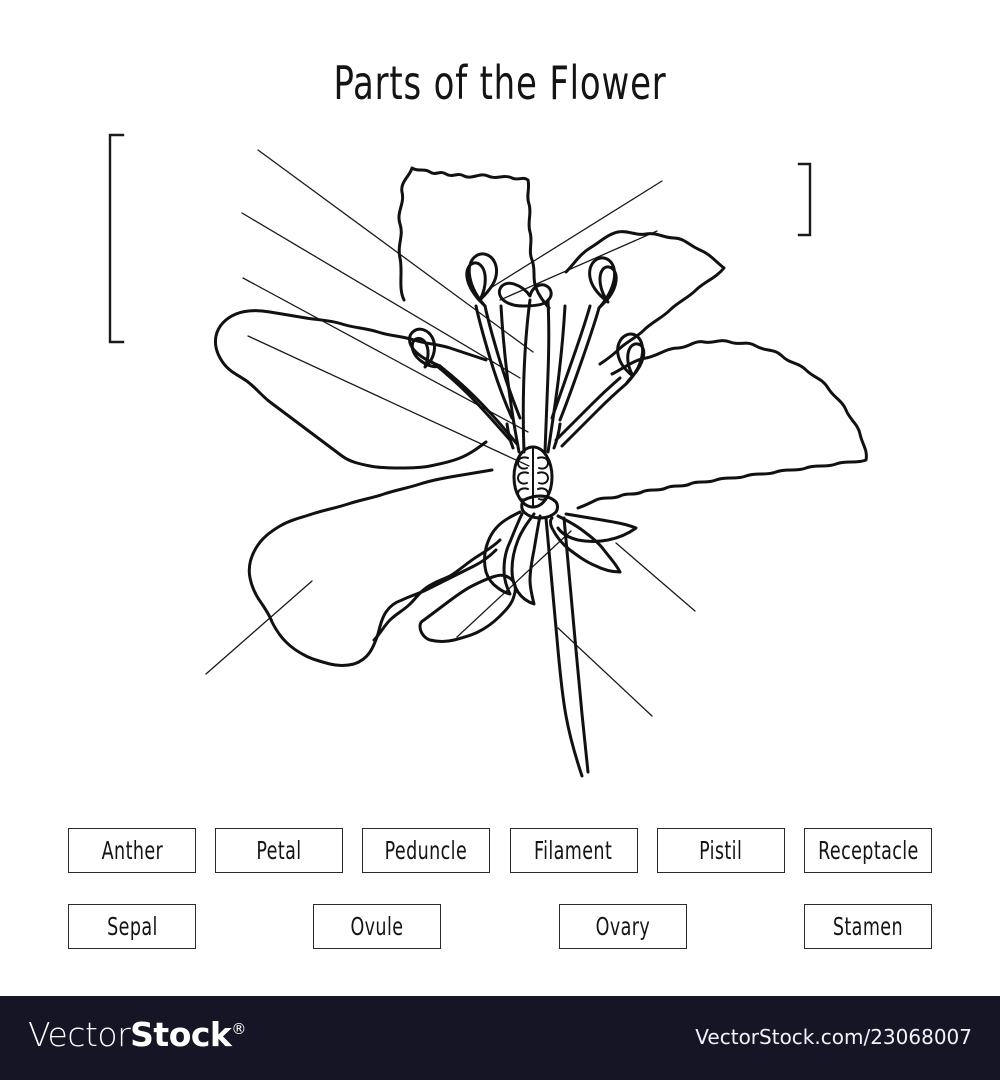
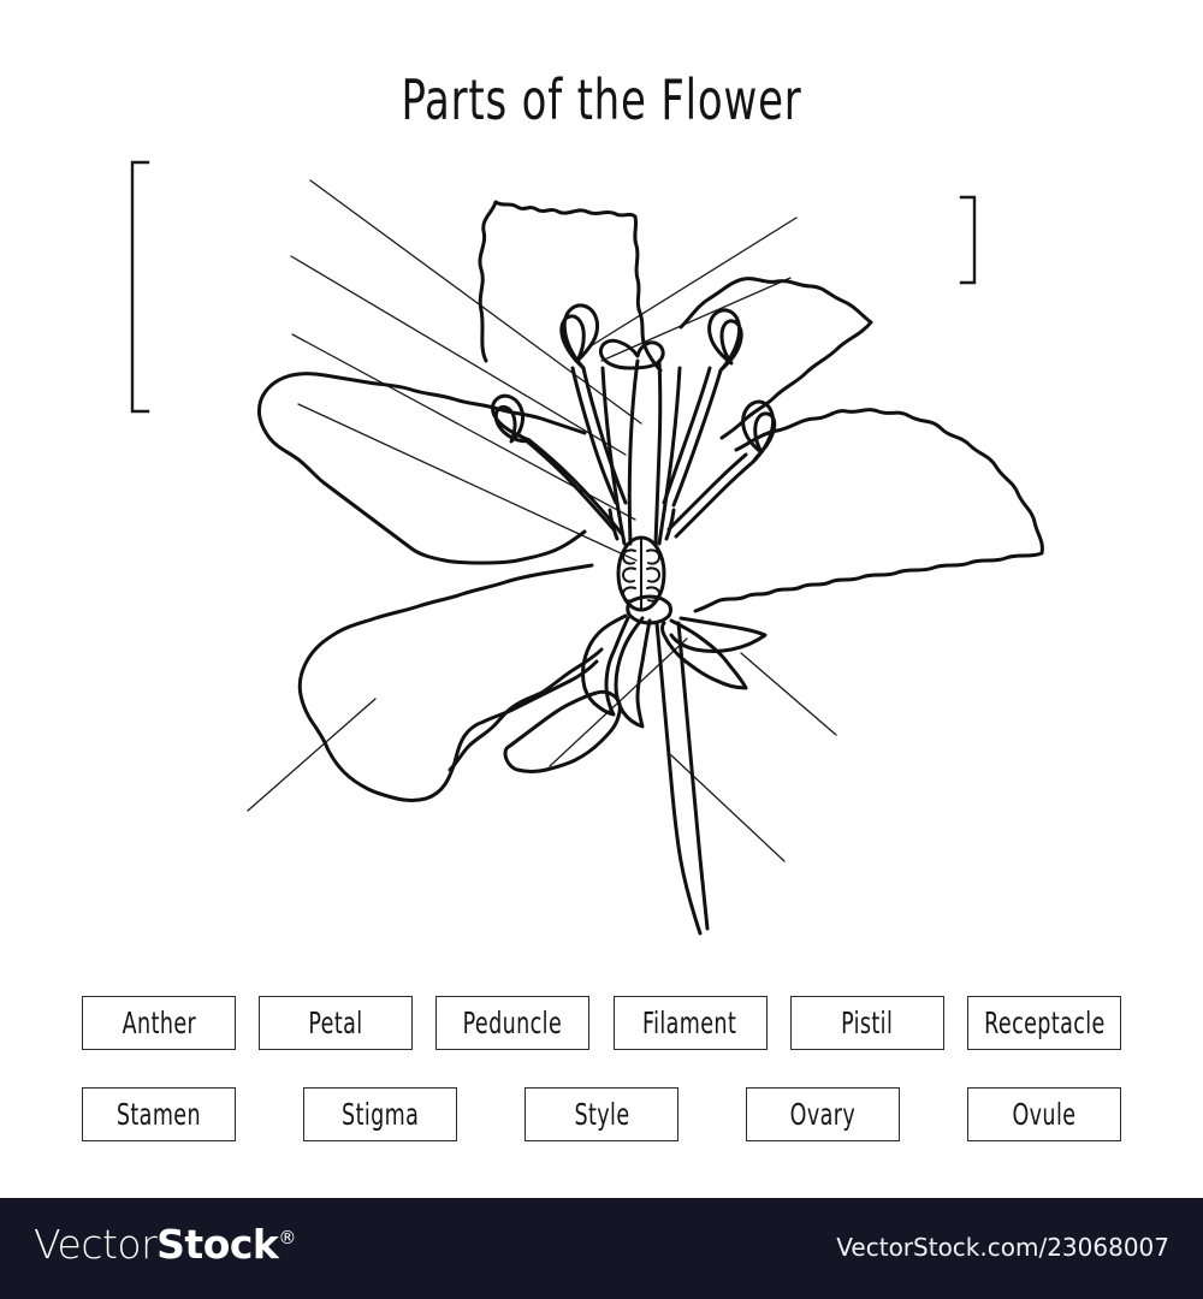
  Parts of the Flower
  Anther
  Petal
  Peduncle
  Filament
  Pistil
  Receptacle
- Sepal
- Ovule
+ Stamen
+ Stigma
+ Style
  Ovary
- Stamen
+ Ovule
  VectorStock®
  VectorStock.com/23068007
